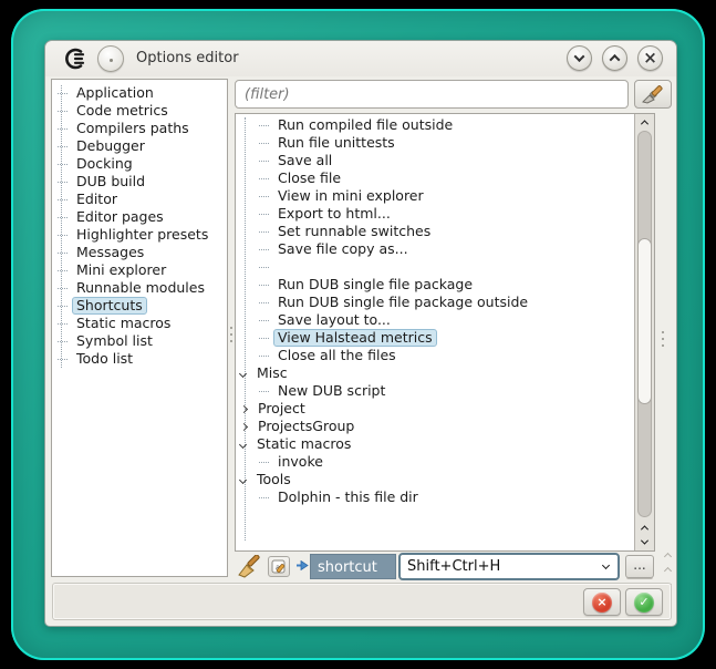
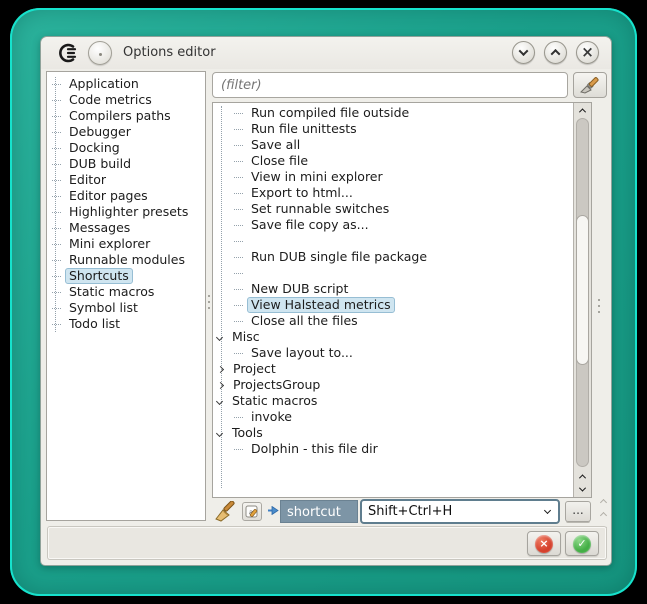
  Options editor
  ×
  Application
  Code metrics
  Compilers paths
  Debugger
  Docking
  DUB build
  Editor
  Editor pages
  Highlighter presets
  Messages
  Mini explorer
  Runnable modules
  Shortcuts
  Static macros
  Symbol list
  Todo list
  (filter)
  Run compiled file outside
  Run file unittests
  Save all
  Close file
  View in mini explorer
  Export to html...
  Set runnable switches
  Save file copy as...
  Run DUB single file package
- Run DUB single file package outside
- Save layout to...
+ New DUB script
  View Halstead metrics
  Close all the files
  Misc
- New DUB script
+ Save layout to...
  Project
  ProjectsGroup
  Static macros
  invoke
  Tools
  Dolphin - this file dir
  a
  shortcut
  Shift+Ctrl+H
  ...
  ×
  ✓
